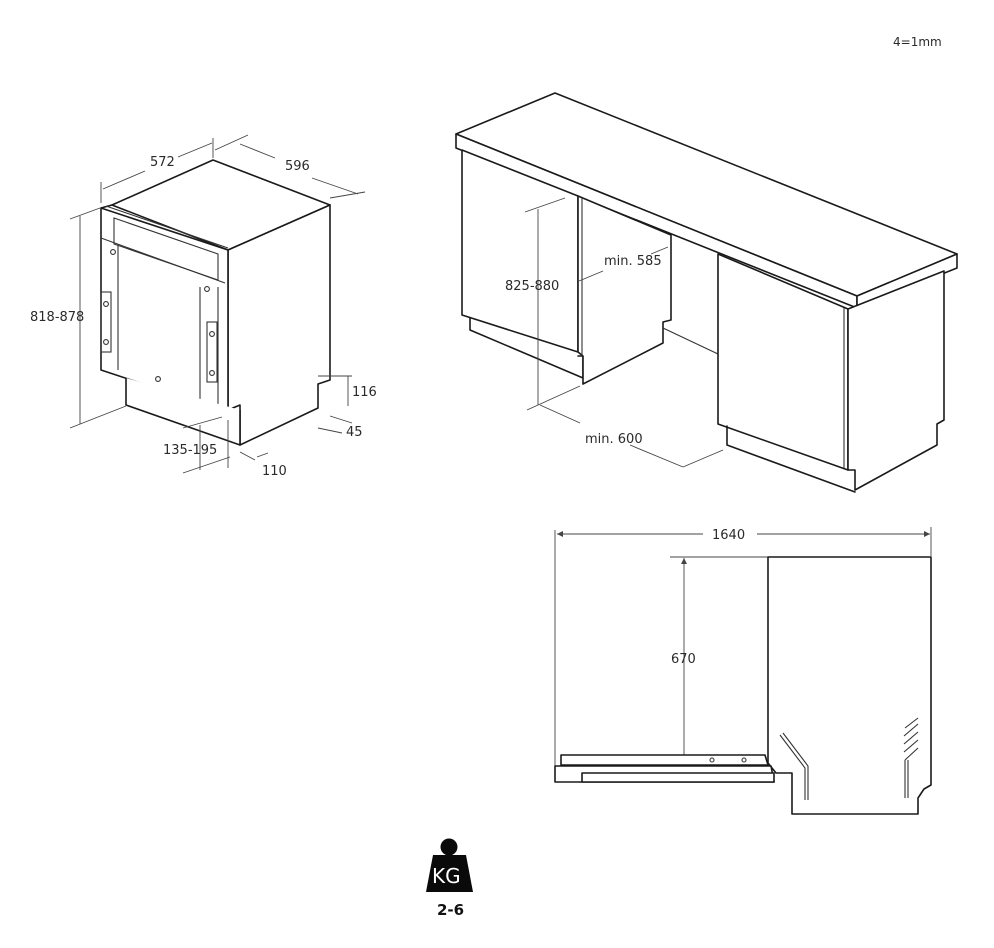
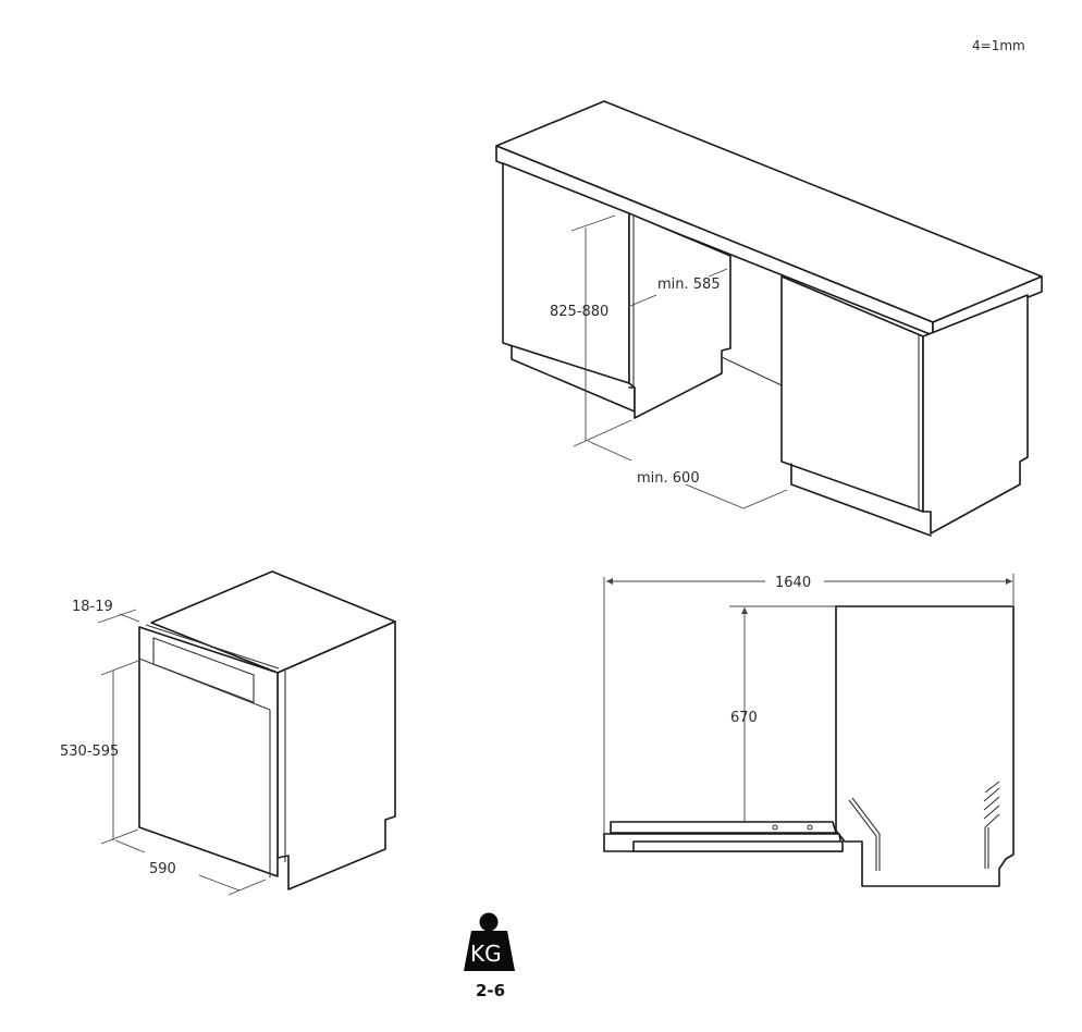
  4=1mm
- 572
- 596
- 818-878
- 116
- 45
- 135-195
- 110
  825-880
  min. 585
  min. 600
+ 18-19
+ 530-595
+ 590
  1640
  670
  KG
  2-6
